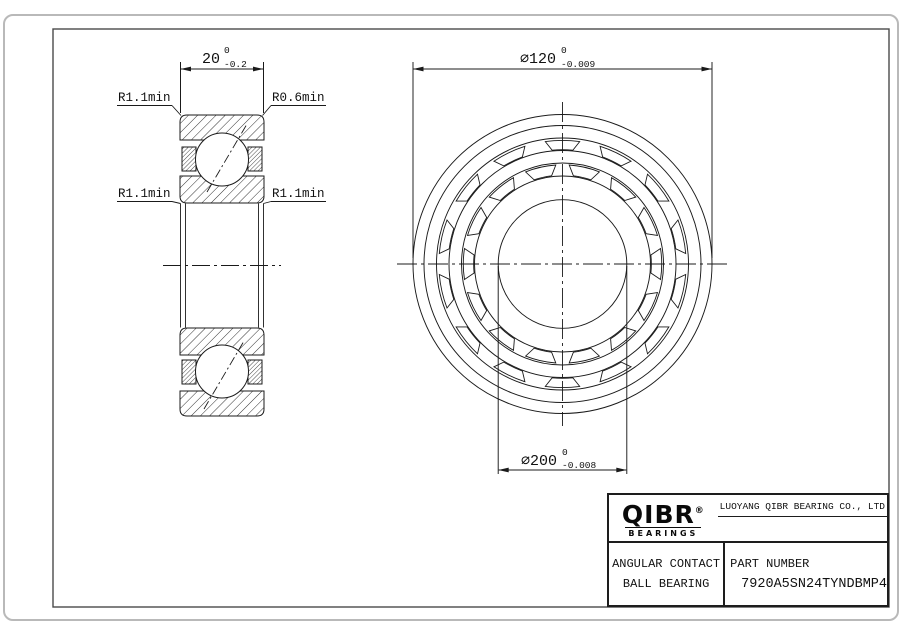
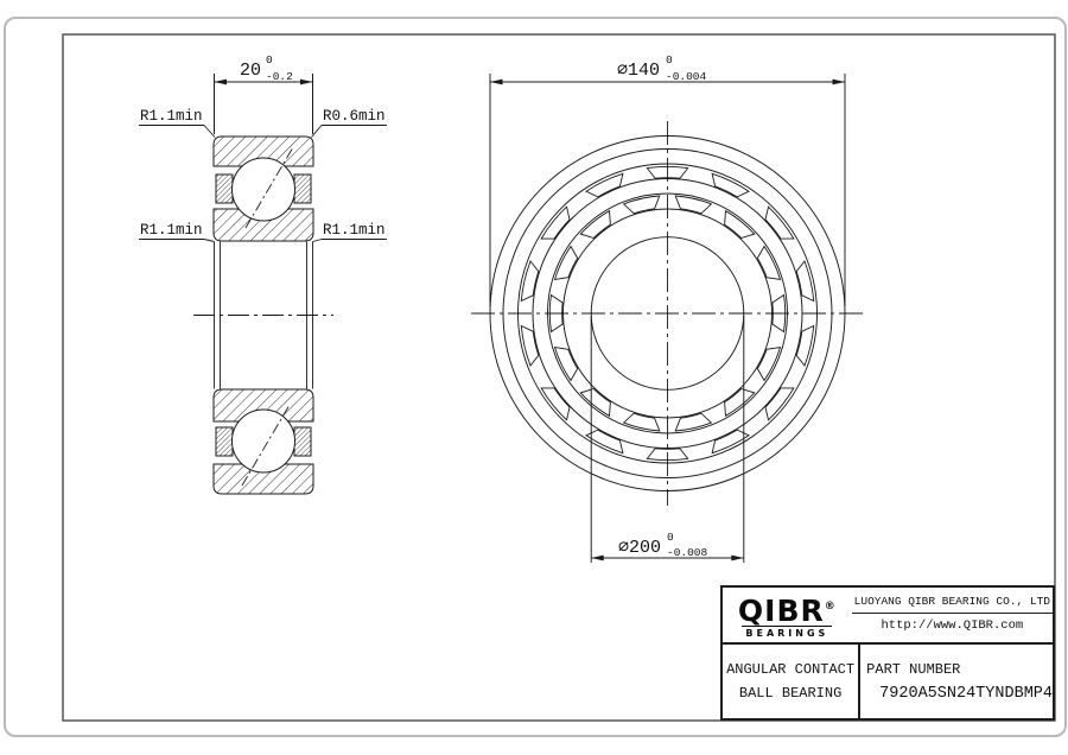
  20
  0
  -0.2
  R1.1min
  R0.6min
  R1.1min
  R1.1min
- ∅120
+ ∅140
  0
- -0.009
+ -0.004
  ∅200
  0
  -0.008
  QIBR®
  BEARINGS
  LUOYANG QIBR BEARING CO., LTD
+ http://www.QIBR.com
  ANGULAR CONTACT
  BALL BEARING
  PART NUMBER
  7920A5SN24TYNDBMP4
